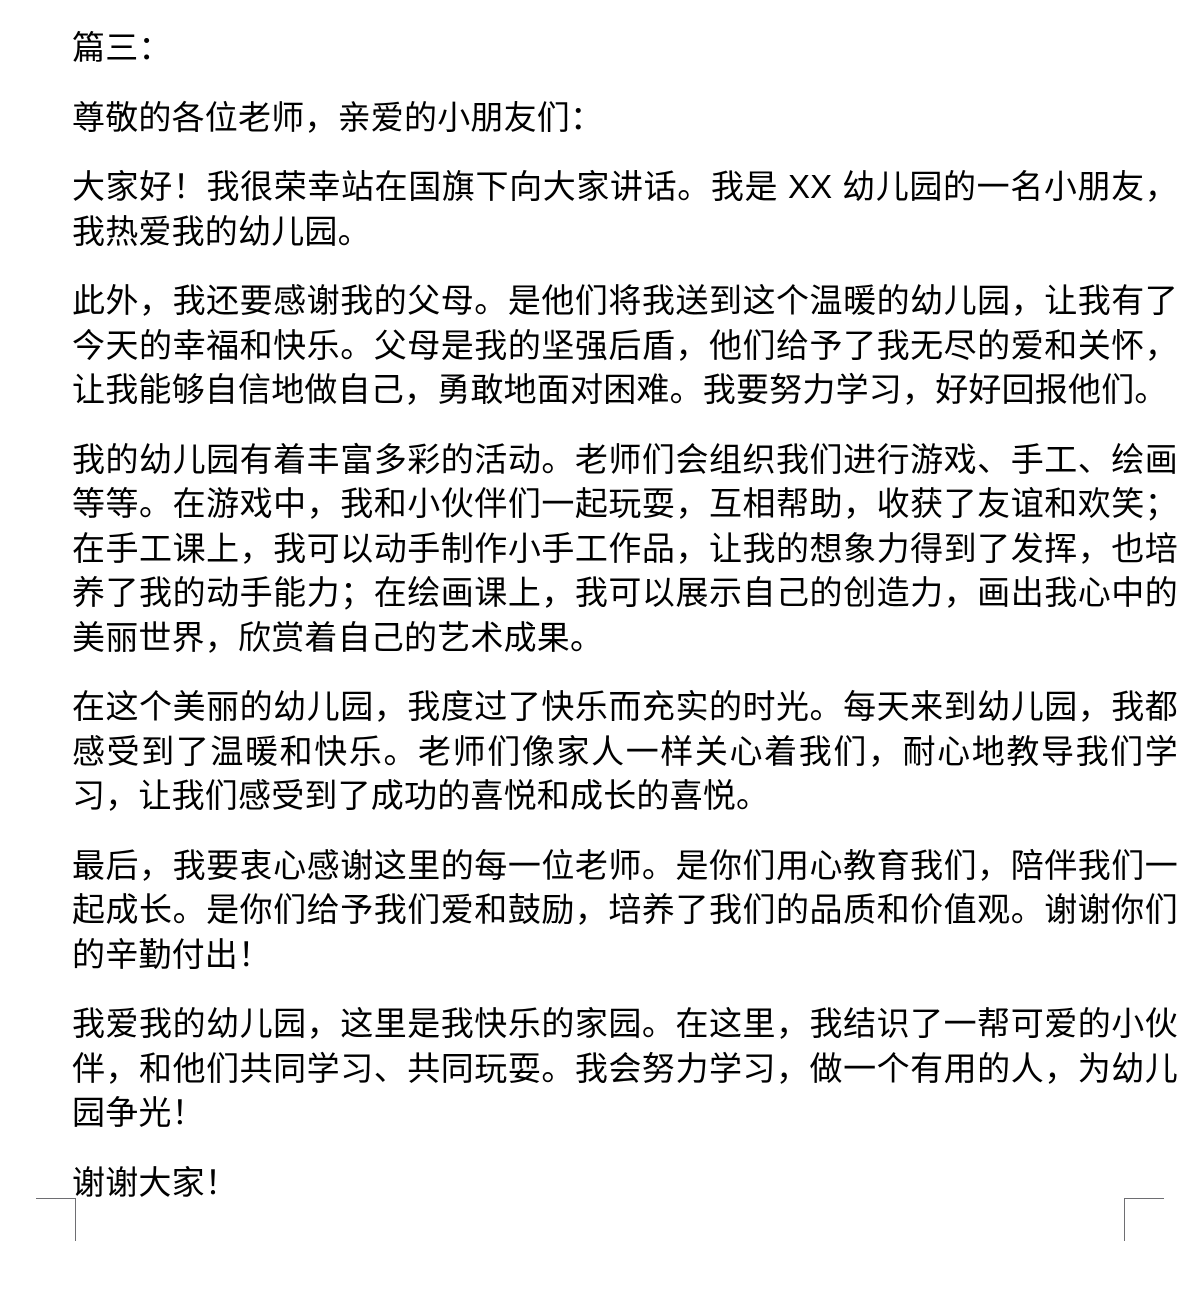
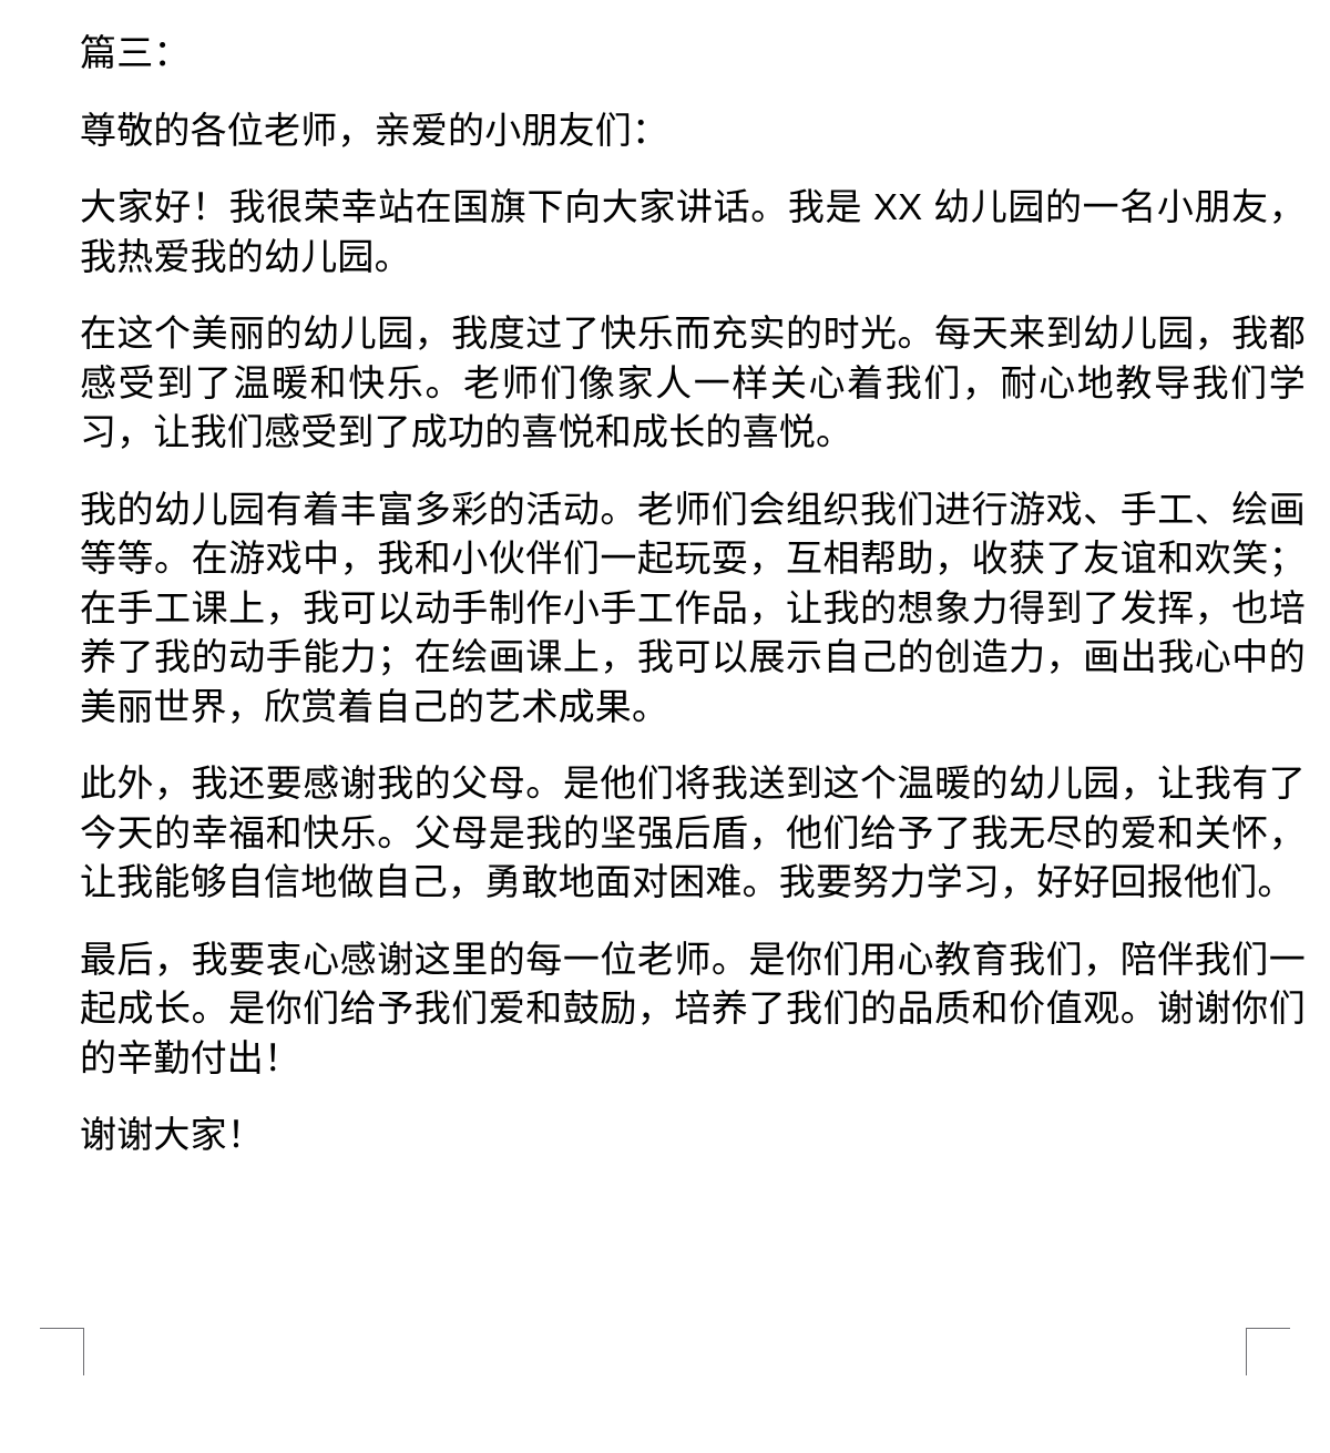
  篇三：
  尊敬的各位老师，亲爱的小朋友们：
  大家好！我很荣幸站在国旗下向大家讲话。我是 XX 幼儿园的一名小朋友，我热爱我的幼儿园。
- 此外，我还要感谢我的父母。是他们将我送到这个温暖的幼儿园，让我有了今天的幸福和快乐。父母是我的坚强后盾，他们给予了我无尽的爱和关怀，让我能够自信地做自己，勇敢地面对困难。我要努力学习，好好回报他们。
+ 在这个美丽的幼儿园，我度过了快乐而充实的时光。每天来到幼儿园，我都感受到了温暖和快乐。老师们像家人一样关心着我们，耐心地教导我们学习，让我们感受到了成功的喜悦和成长的喜悦。
  我的幼儿园有着丰富多彩的活动。老师们会组织我们进行游戏、手工、绘画等等。在游戏中，我和小伙伴们一起玩耍，互相帮助，收获了友谊和欢笑；在手工课上，我可以动手制作小手工作品，让我的想象力得到了发挥，也培养了我的动手能力；在绘画课上，我可以展示自己的创造力，画出我心中的美丽世界，欣赏着自己的艺术成果。
- 在这个美丽的幼儿园，我度过了快乐而充实的时光。每天来到幼儿园，我都感受到了温暖和快乐。老师们像家人一样关心着我们，耐心地教导我们学习，让我们感受到了成功的喜悦和成长的喜悦。
+ 此外，我还要感谢我的父母。是他们将我送到这个温暖的幼儿园，让我有了今天的幸福和快乐。父母是我的坚强后盾，他们给予了我无尽的爱和关怀，让我能够自信地做自己，勇敢地面对困难。我要努力学习，好好回报他们。
  最后，我要衷心感谢这里的每一位老师。是你们用心教育我们，陪伴我们一起成长。是你们给予我们爱和鼓励，培养了我们的品质和价值观。谢谢你们的辛勤付出！
- 我爱我的幼儿园，这里是我快乐的家园。在这里，我结识了一帮可爱的小伙伴，和他们共同学习、共同玩耍。我会努力学习，做一个有用的人，为幼儿园争光！
  谢谢大家！
